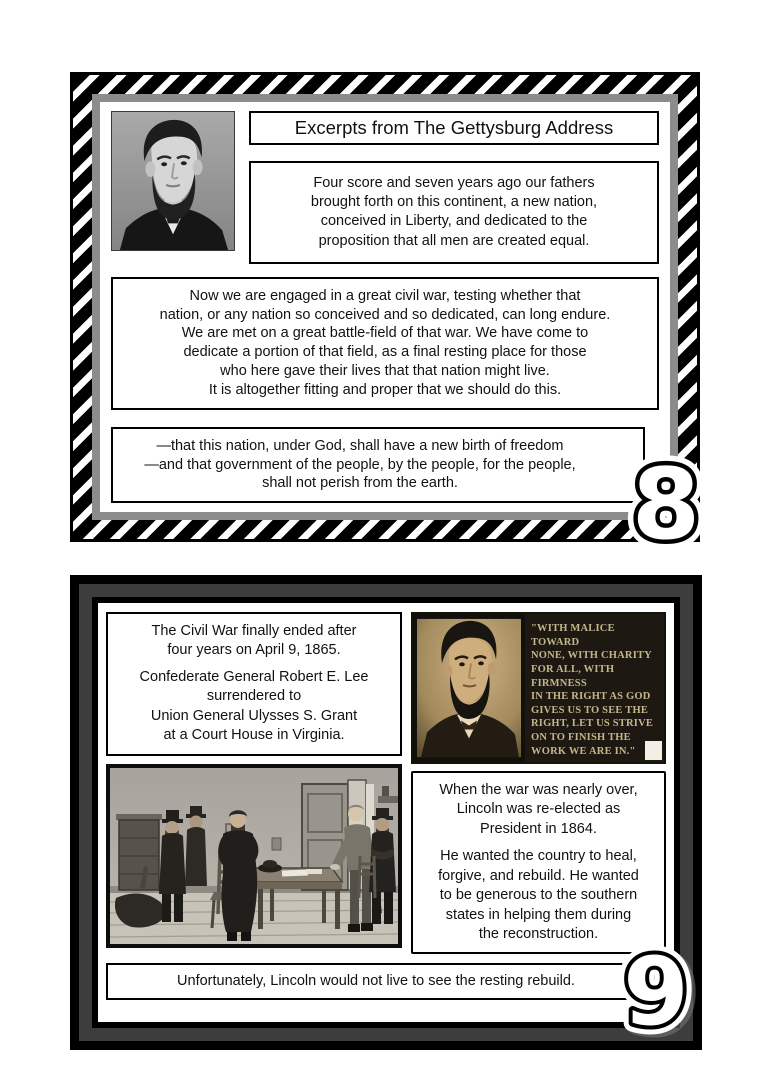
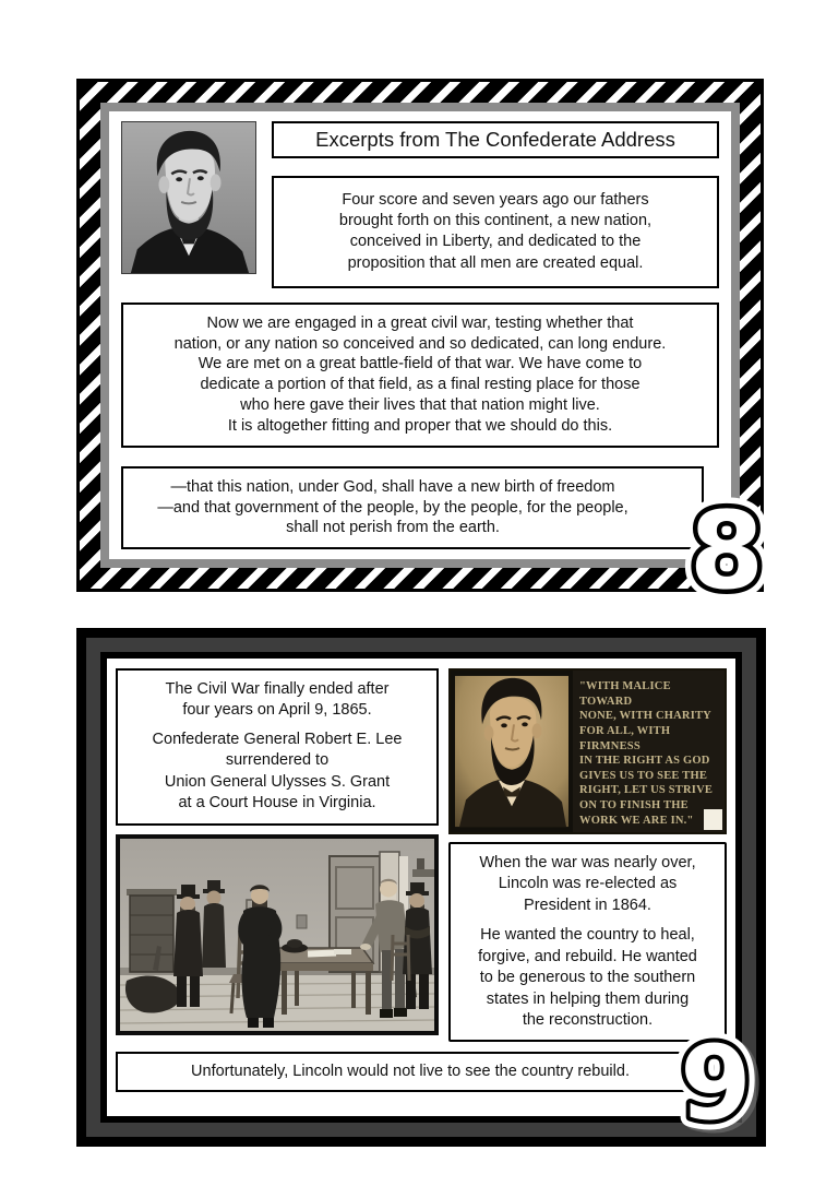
- Excerpts from The Gettysburg Address
+ Excerpts from The Confederate Address
  Four score and seven years ago our fathers
  brought forth on this continent, a new nation,
  conceived in Liberty, and dedicated to the
  proposition that all men are created equal.
  Now we are engaged in a great civil war, testing whether that
  nation, or any nation so conceived and so dedicated, can long endure.
  We are met on a great battle-field of that war. We have come to
  dedicate a portion of that field, as a final resting place for those
  who here gave their lives that that nation might live.
  It is altogether fitting and proper that we should do this.
  —that this nation, under God, shall have a new birth of freedom
  —and that government of the people, by the people, for the people,
  shall not perish from the earth.
  8
  The Civil War finally ended after
  four years on April 9, 1865.
  Confederate General Robert E. Lee
  surrendered to
  Union General Ulysses S. Grant
  at a Court House in Virginia.
  "WITH MALICE TOWARD
  NONE, WITH CHARITY
  FOR ALL, WITH FIRMNESS
  IN THE RIGHT AS GOD
  GIVES US TO SEE THE
  RIGHT, LET US STRIVE
  ON TO FINISH THE
  WORK WE ARE IN."
  When the war was nearly over,
  Lincoln was re-elected as
  President in 1864.
  He wanted the country to heal,
  forgive, and rebuild. He wanted
  to be generous to the southern
  states in helping them during
  the reconstruction.
- Unfortunately, Lincoln would not live to see the resting rebuild.
+ Unfortunately, Lincoln would not live to see the country rebuild.
  9
